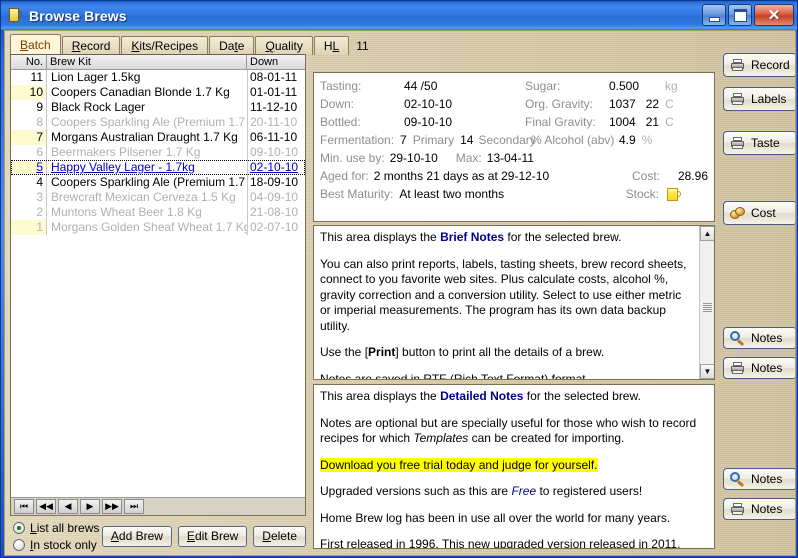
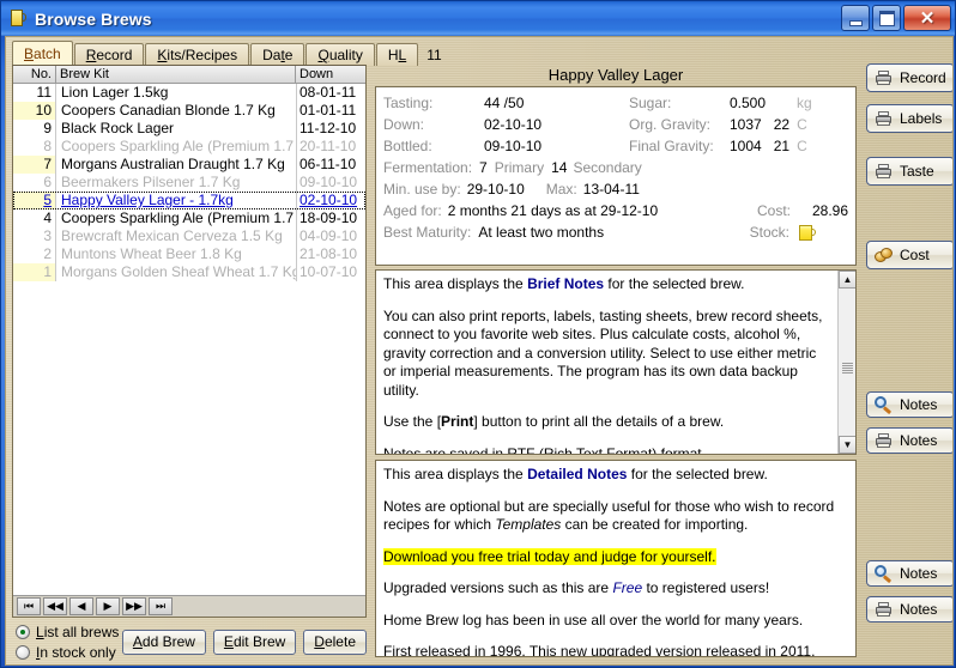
  Browse Brews
  ✕
  Batch
  Record
  Kits/Recipes
  Date
  Quality
  HL
  11
  No.
  Brew Kit
  Down
  11
  Lion Lager 1.5kg
  08-01-11
  10
  Coopers Canadian Blonde 1.7 Kg
  01-01-11
  9
  Black Rock Lager
  11-12-10
  8
  Coopers Sparkling Ale (Premium 1.7
  20-11-10
  7
  Morgans Australian Draught 1.7 Kg
  06-11-10
  6
  Beermakers Pilsener 1.7 Kg
  09-10-10
  5
  Happy Valley Lager - 1.7kg
  02-10-10
  4
  Coopers Sparkling Ale (Premium 1.7
  18-09-10
  3
  Brewcraft Mexican Cerveza 1.5 Kg
  04-09-10
  2
  Muntons Wheat Beer 1.8 Kg
  21-08-10
  1
  Morgans Golden Sheaf Wheat 1.7 K
- 02-07-10
+ 10-07-10
  ⏮
  ◀◀
  ◀
  ▶
  ▶▶
  ⏭
  List all brews
  In stock only
  Add Brew
  Edit Brew
  Delete
+ Happy Valley Lager
  Tasting:
  44 /50
  Sugar:
  0.500
  kg
  Down:
  02-10-10
  Org. Gravity:
  1037
  22
  C
  Bottled:
  09-10-10
  Final Gravity:
  1004
  21
  C
  Fermentation:
  7
  Primary
  14
  Secondary
- % Alcohol (abv)
- 4.9
- %
  Min. use by:
  29-10-10
  Max:
  13-04-11
  Aged for:
  2 months 21 days as at 29-12-10
  Cost:
  28.96
  Best Maturity:
  At least two months
  Stock:
  This area displays the Brief Notes for the selected brew.
  You can also print reports, labels, tasting sheets, brew record sheets, connect to you favorite web sites. Plus calculate costs, alcohol %, gravity correction and a conversion utility. Select to use either metric or imperial measurements. The program has its own data backup utility.
  Use the [Print] button to print all the details of a brew.
  Notes are saved in RTF (Rich Text Format) format.
  ▲
  ▼
  This area displays the Detailed Notes for the selected brew.
  Notes are optional but are specially useful for those who wish to record recipes for which Templates can be created for importing.
  Download you free trial today and judge for yourself.
  Upgraded versions such as this are Free to registered users!
  Home Brew log has been in use all over the world for many years.
  First released in 1996. This new upgraded version released in 2011.
  Record
  Labels
  Taste
  Cost
  Notes
  Notes
  Notes
  Notes
